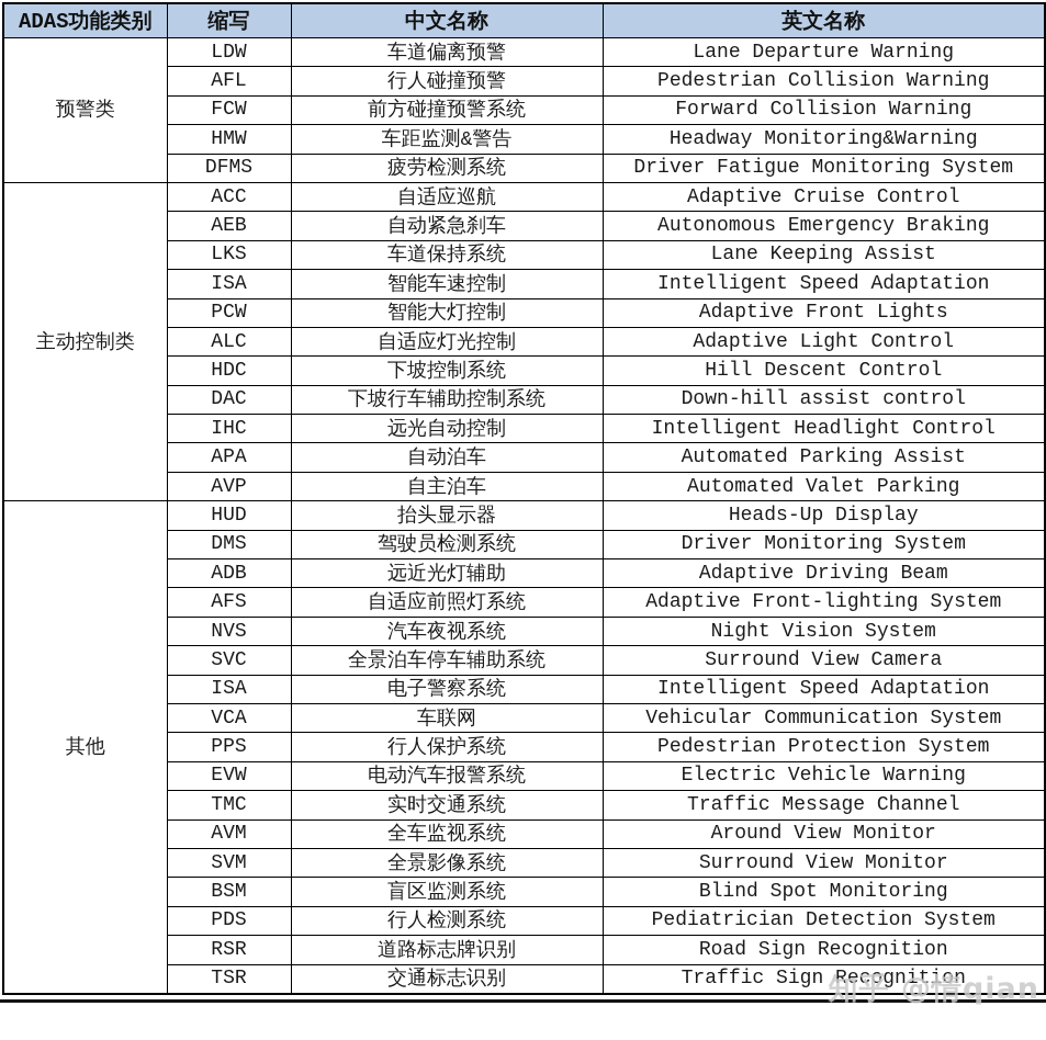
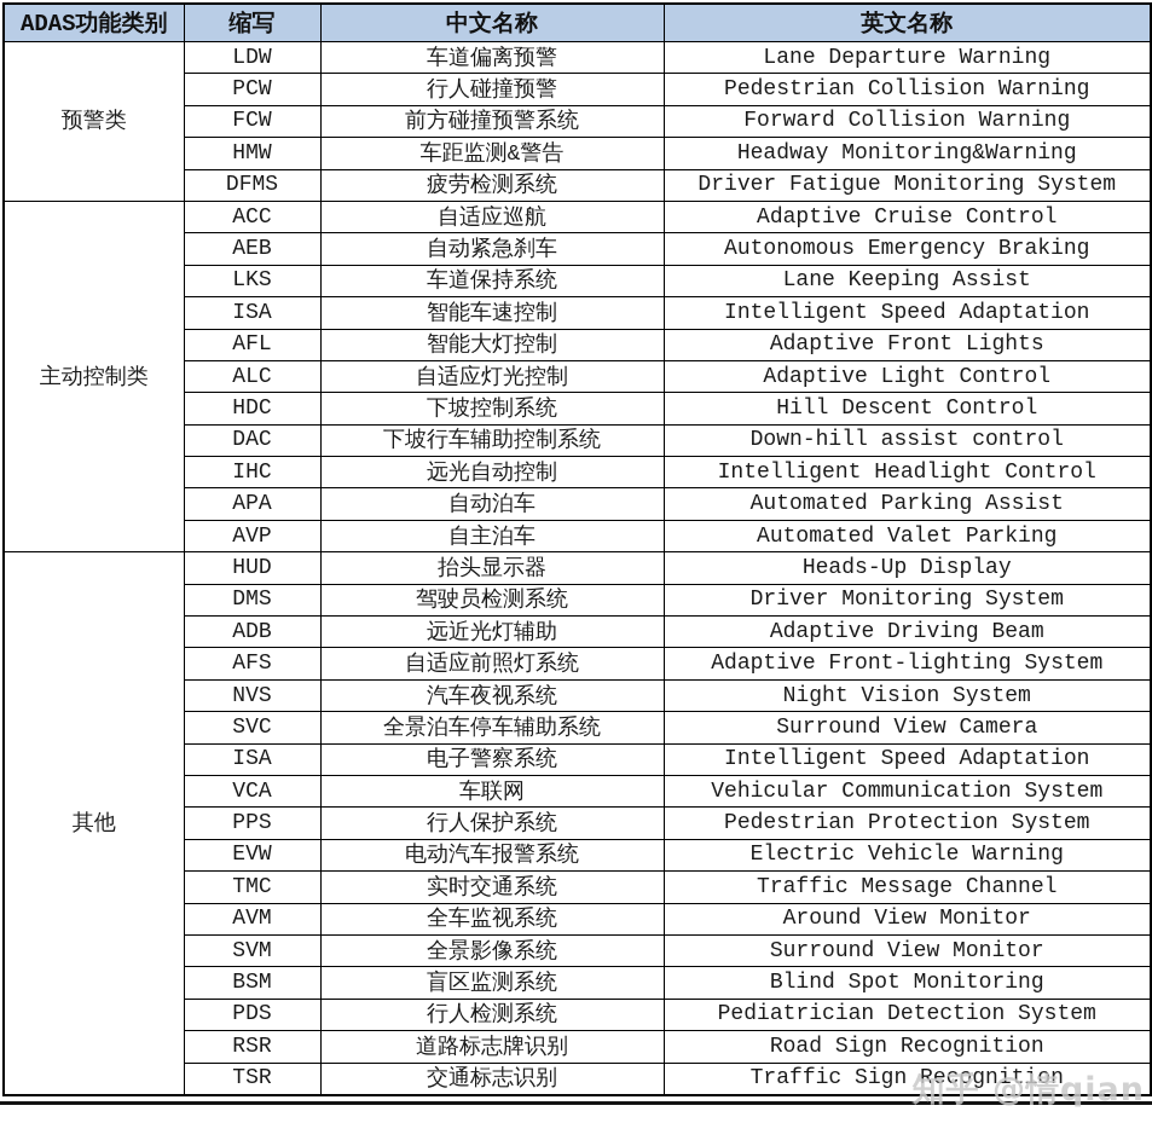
  ADAS功能类别	缩写	中文名称	英文名称
  预警类	LDW	车道偏离预警	Lane Departure Warning
- AFL	行人碰撞预警	Pedestrian Collision Warning
+ PCW	行人碰撞预警	Pedestrian Collision Warning
  FCW	前方碰撞预警系统	Forward Collision Warning
  HMW	车距监测&警告	Headway Monitoring&Warning
  DFMS	疲劳检测系统	Driver Fatigue Monitoring System
  主动控制类	ACC	自适应巡航	Adaptive Cruise Control
  AEB	自动紧急刹车	Autonomous Emergency Braking
  LKS	车道保持系统	Lane Keeping Assist
  ISA	智能车速控制	Intelligent Speed Adaptation
- PCW	智能大灯控制	Adaptive Front Lights
+ AFL	智能大灯控制	Adaptive Front Lights
  ALC	自适应灯光控制	Adaptive Light Control
  HDC	下坡控制系统	Hill Descent Control
  DAC	下坡行车辅助控制系统	Down-hill assist control
  IHC	远光自动控制	Intelligent Headlight Control
  APA	自动泊车	Automated Parking Assist
  AVP	自主泊车	Automated Valet Parking
  其他	HUD	抬头显示器	Heads-Up Display
  DMS	驾驶员检测系统	Driver Monitoring System
  ADB	远近光灯辅助	Adaptive Driving Beam
  AFS	自适应前照灯系统	Adaptive Front-lighting System
  NVS	汽车夜视系统	Night Vision System
  SVC	全景泊车停车辅助系统	Surround View Camera
  ISA	电子警察系统	Intelligent Speed Adaptation
  VCA	车联网	Vehicular Communication System
  PPS	行人保护系统	Pedestrian Protection System
  EVW	电动汽车报警系统	Electric Vehicle Warning
  TMC	实时交通系统	Traffic Message Channel
  AVM	全车监视系统	Around View Monitor
  SVM	全景影像系统	Surround View Monitor
  BSM	盲区监测系统	Blind Spot Monitoring
  PDS	行人检测系统	Pediatrician Detection System
  RSR	道路标志牌识别	Road Sign Recognition
  TSR	交通标志识别	Traffic Sign Recognition
  知乎 @情qian
